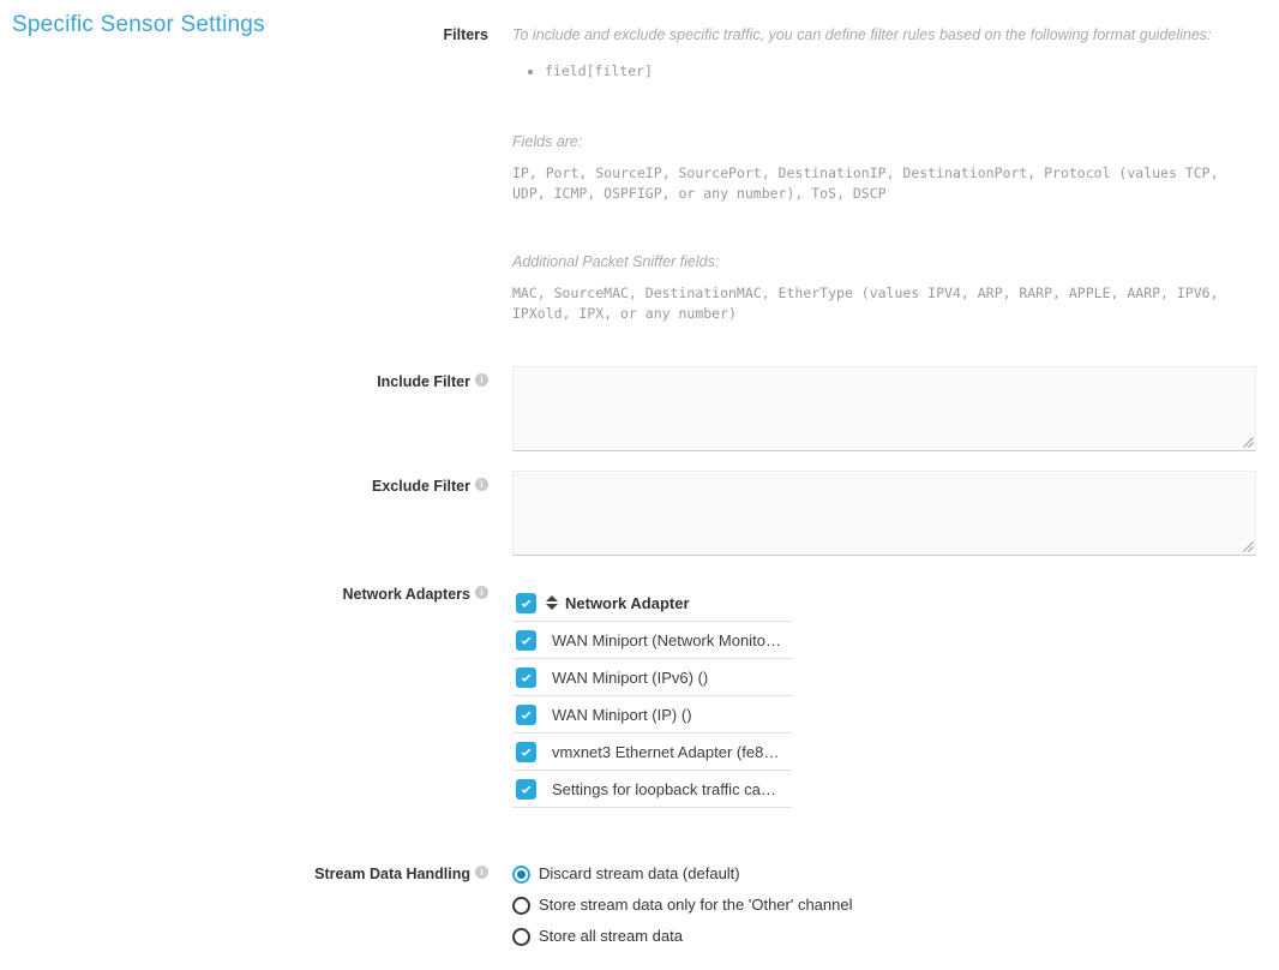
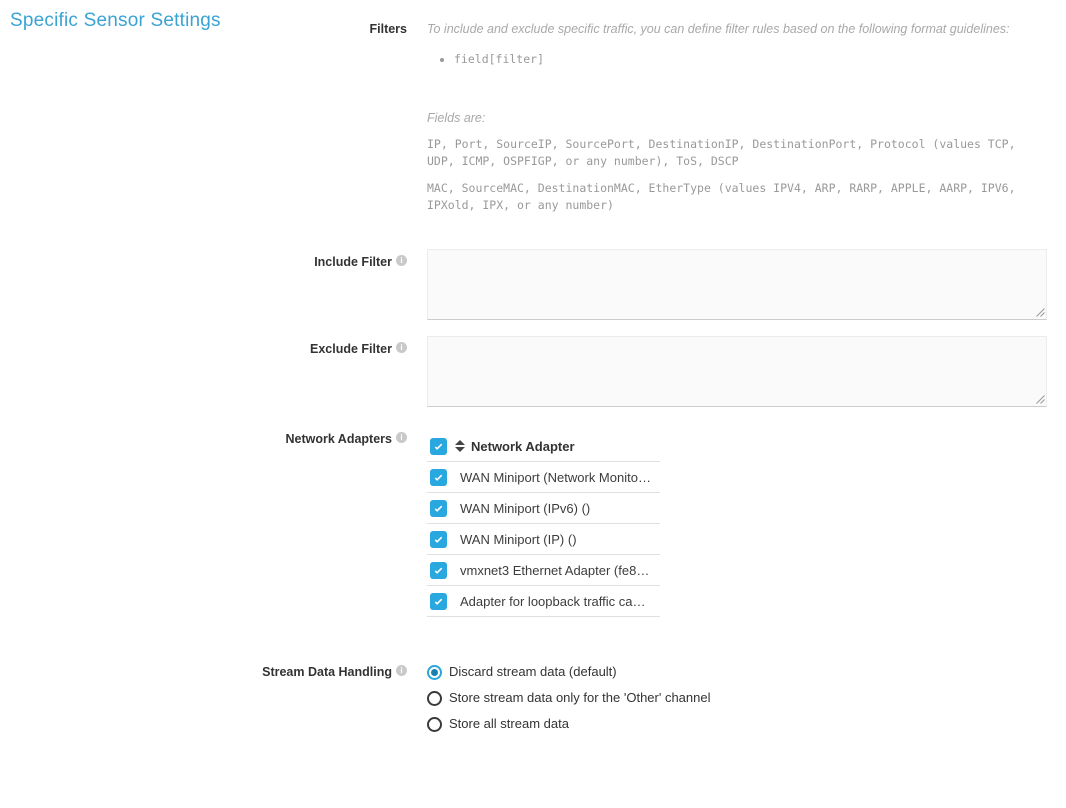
  Specific Sensor Settings
  Filters
  To include and exclude specific traffic, you can define filter rules based on the following format guidelines:
  field[filter]
  Fields are:
  IP, Port, SourceIP, SourcePort, DestinationIP, DestinationPort, Protocol (values TCP, UDP, ICMP, OSPFIGP, or any number), ToS, DSCP
- Additional Packet Sniffer fields:
  MAC, SourceMAC, DestinationMAC, EtherType (values IPV4, ARP, RARP, APPLE, AARP, IPV6, IPXold, IPX, or any number)
  Include Filter i
  Exclude Filter i
  Network Adapters i
  Network Adapter
  WAN Miniport (Network Monito…
  WAN Miniport (IPv6) ()
  WAN Miniport (IP) ()
  vmxnet3 Ethernet Adapter (fe8…
- Settings for loopback traffic ca…
+ Adapter for loopback traffic ca…
  Stream Data Handling i
  Discard stream data (default)
  Store stream data only for the 'Other' channel
  Store all stream data
